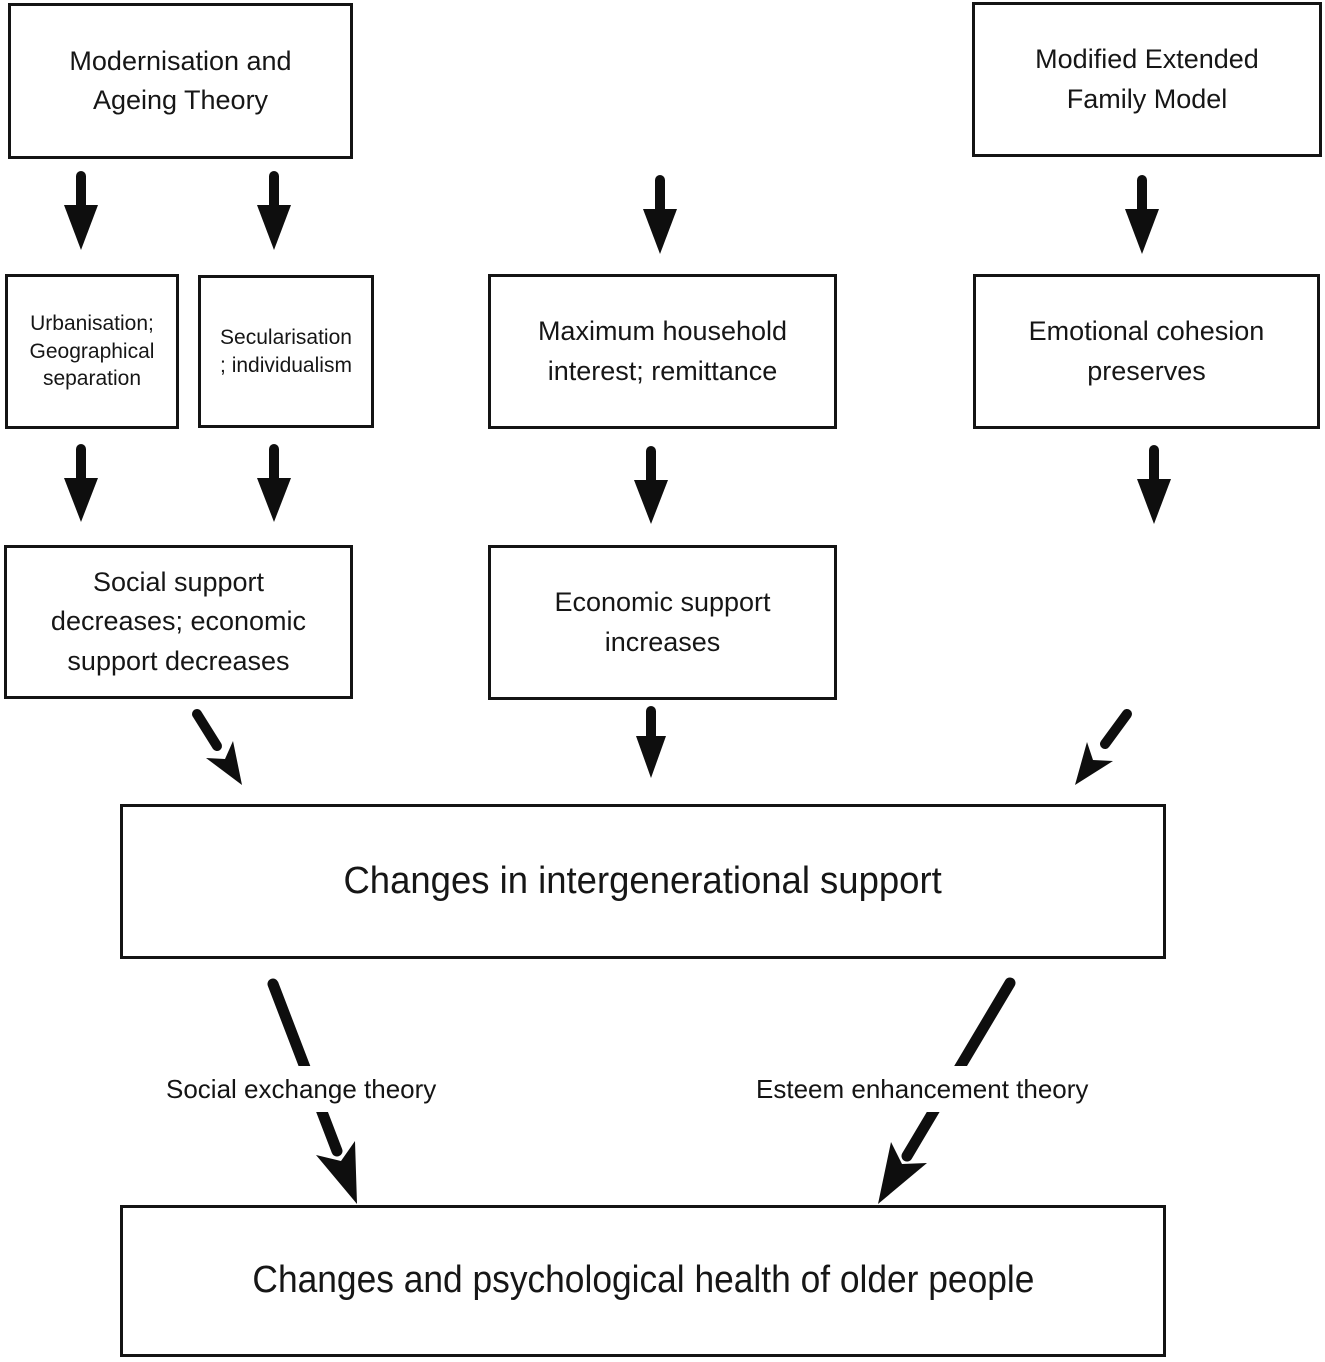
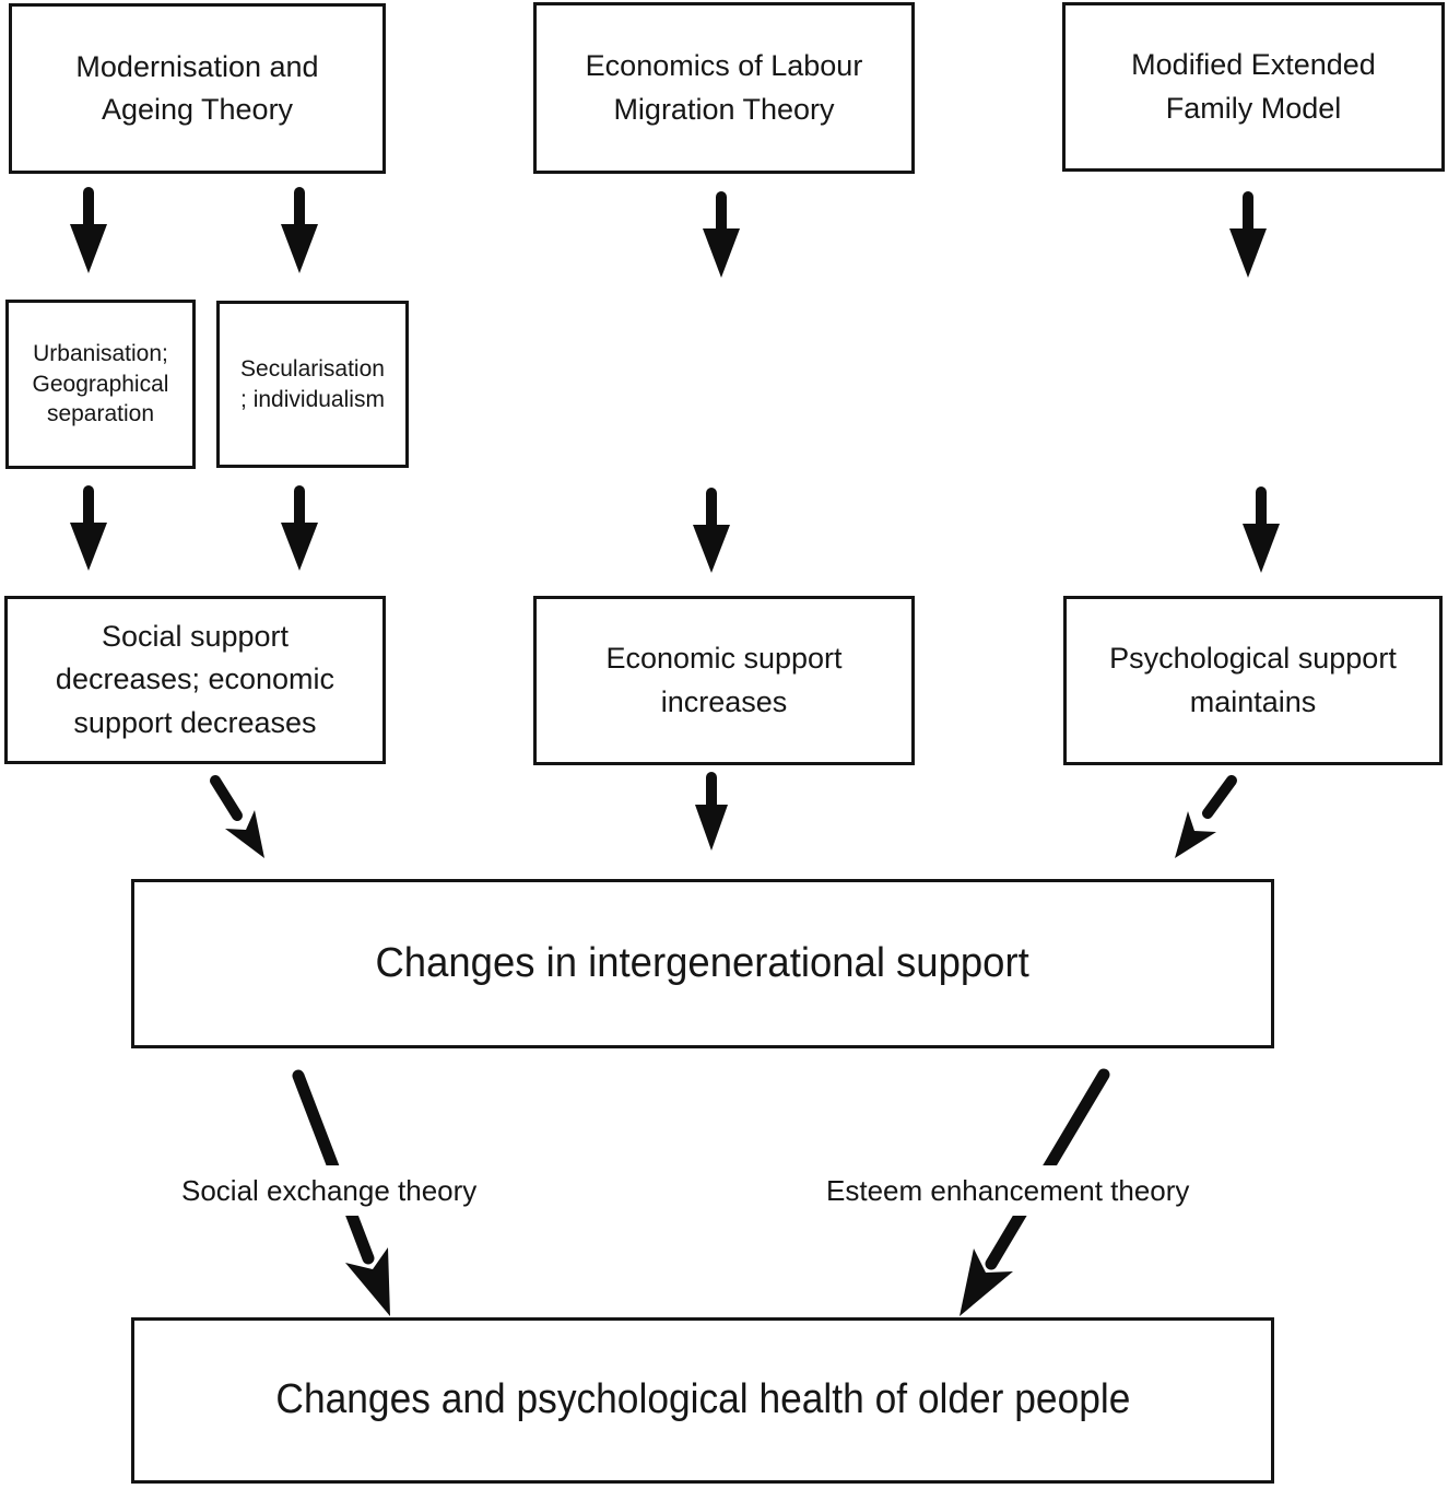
  Modernisation and
  Ageing Theory
+ Economics of Labour
+ Migration Theory
  Modified Extended
  Family Model
  Urbanisation;
  Geographical
  separation
  Secularisation
  ; individualism
- Maximum household
- interest; remittance
- Emotional cohesion
- preserves
  Social support
  decreases; economic
  support decreases
  Economic support
  increases
+ Psychological support
+ maintains
  Changes in intergenerational support
  Changes and psychological health of older people
  Social exchange theory
  Esteem enhancement theory
